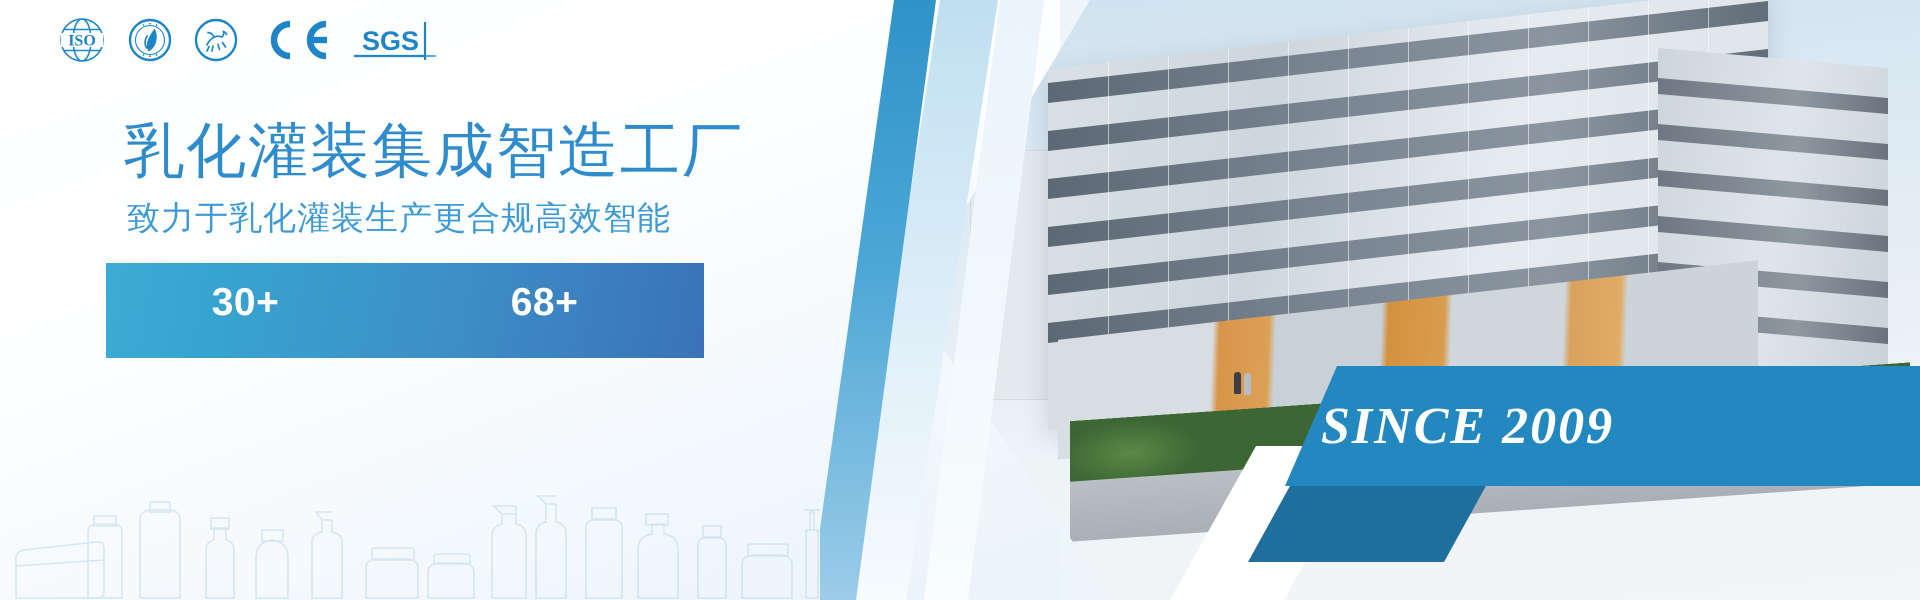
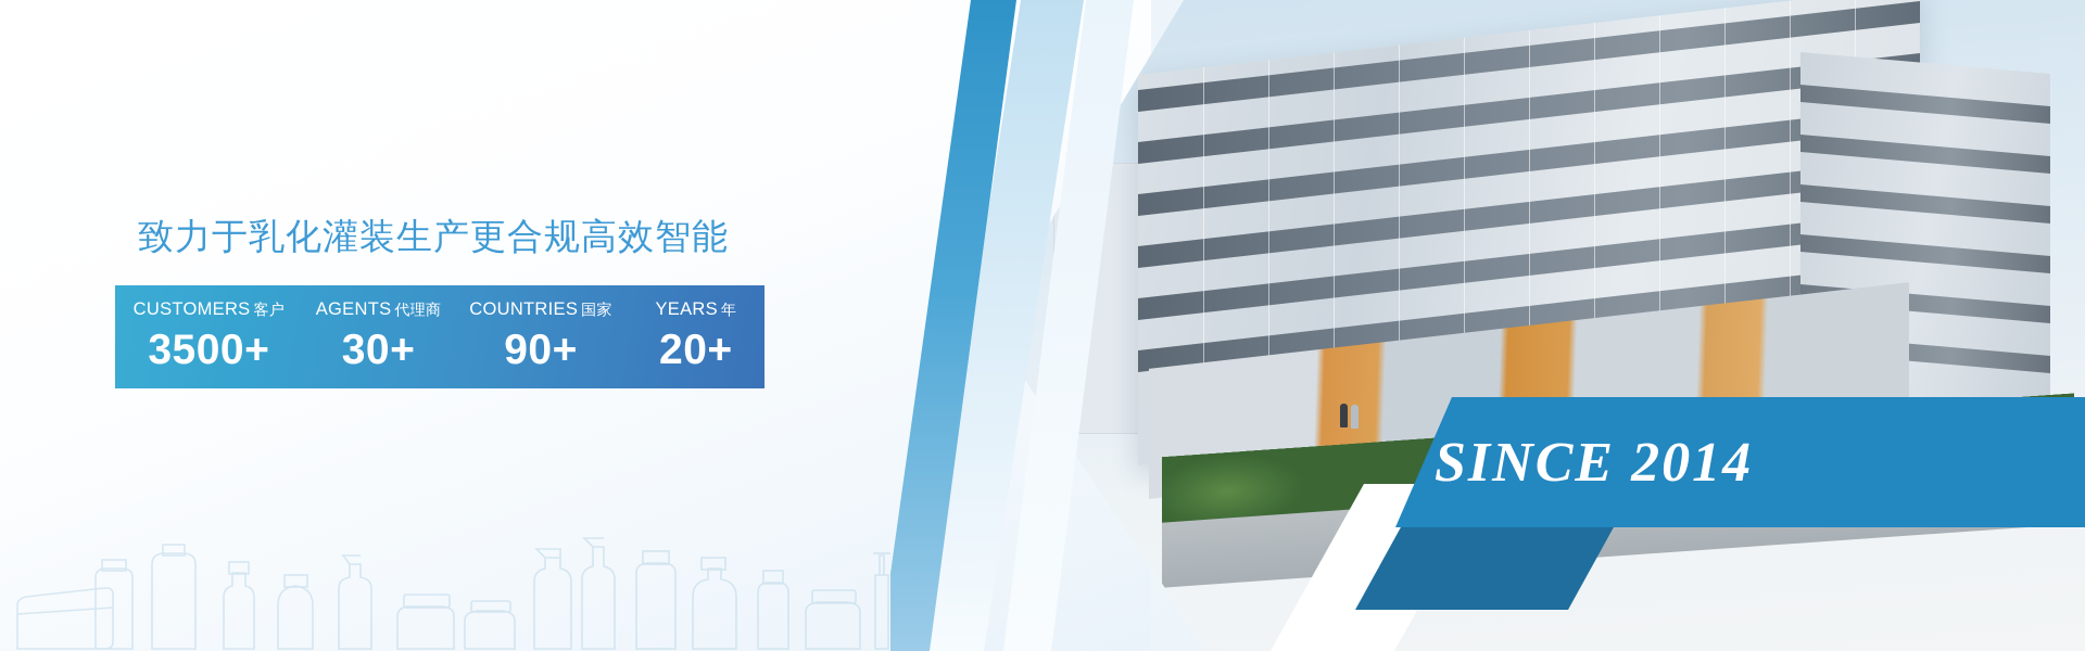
- ISO
- SGS
- 乳化灌装集成智造工厂
  致力于乳化灌装生产更合规高效智能
+ CUSTOMERS 客户
+ AGENTS 代理商
+ COUNTRIES 国家
+ YEARS 年
+ 3500+
  30+
- 68+
+ 90+
+ 20+
- SINCE 2009
+ SINCE 2014
